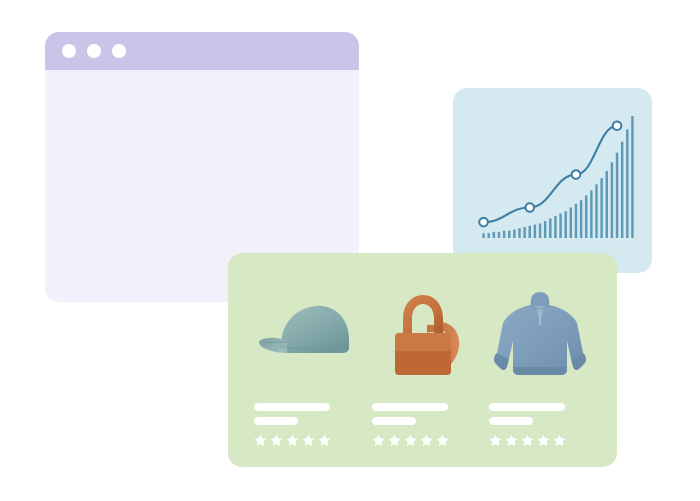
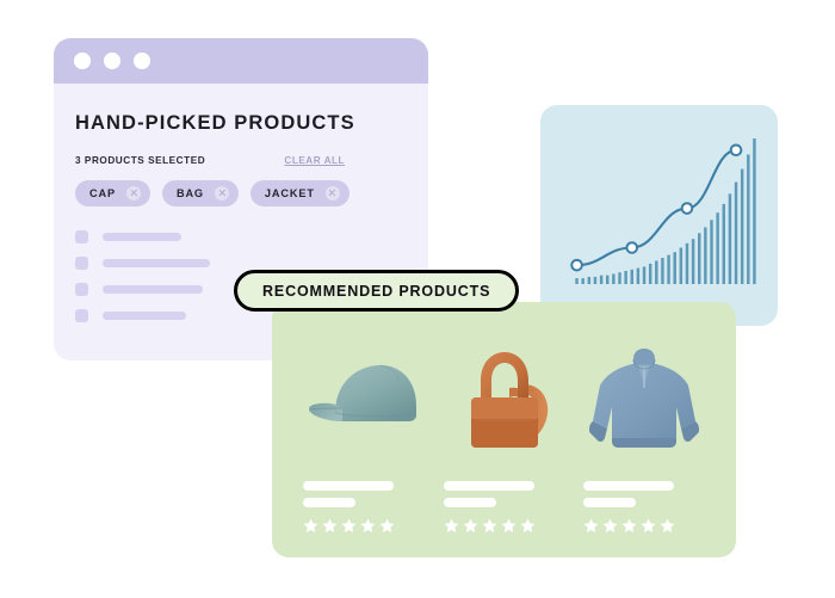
+ HAND-PICKED PRODUCTS
+ 3 PRODUCTS SELECTED
+ CLEAR ALL
+ CAP
+ BAG
+ JACKET
+ RECOMMENDED PRODUCTS
